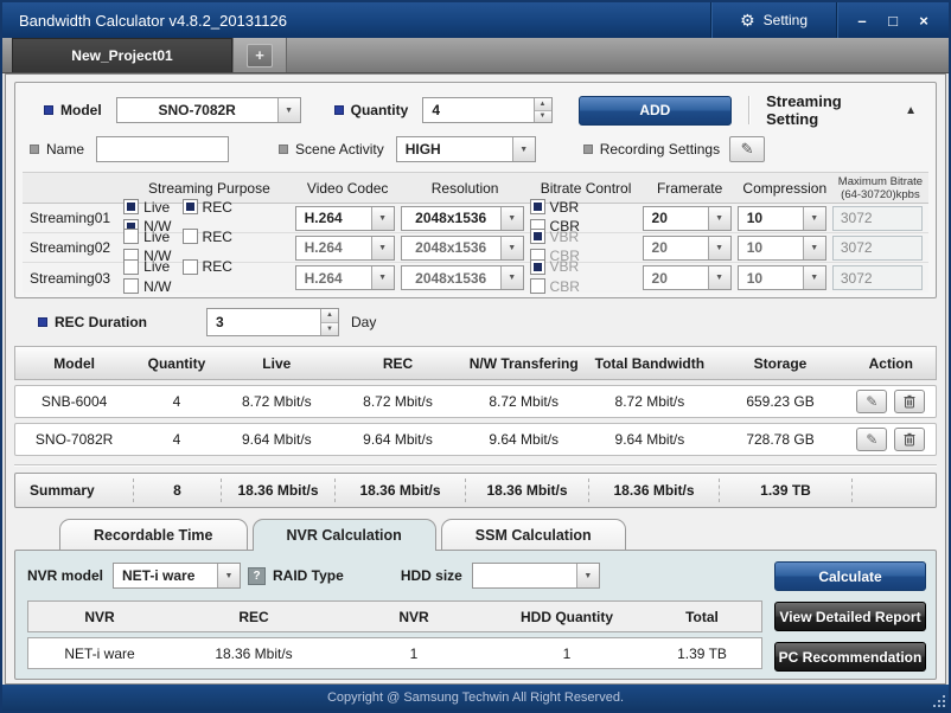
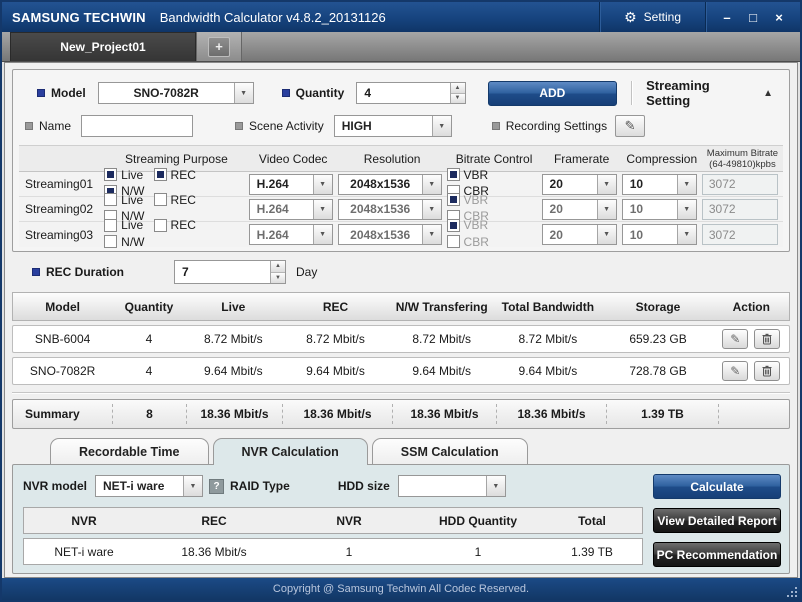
+ SAMSUNG TECHWIN
  Bandwidth Calculator v4.8.2_20131126
  ⚙
  Setting
  –
  □
  ×
  New_Project01
  +
  Model
  SNO-7082R
  Quantity
  4
  ADD
  Streaming Setting
  ▲
  Name
  Scene Activity
  HIGH
  Recording Settings
  ✎
  Streaming Purpose
  Video Codec
  Resolution
  Bitrate Control
  Framerate
  Compression
  Maximum Bitrate
- (64-30720)kpbs
+ (64-49810)kpbs
  Streaming01
  Live
  REC
  N/W
  H.264
  2048x1536
  VBR
  CBR
  20
  10
  3072
  Streaming02
  Live
  REC
  N/W
  H.264
  2048x1536
  VBR
  CBR
  20
  10
  3072
  Streaming03
  Live
  REC
  N/W
  H.264
  2048x1536
  VBR
  CBR
  20
  10
  3072
  REC Duration
- 3
+ 7
  Day
  Model
  Quantity
  Live
  REC
  N/W Transfering
  Total Bandwidth
  Storage
  Action
  SNB-6004
  4
  8.72 Mbit/s
  8.72 Mbit/s
  8.72 Mbit/s
  8.72 Mbit/s
  659.23 GB
  ✎
  SNO-7082R
  4
  9.64 Mbit/s
  9.64 Mbit/s
  9.64 Mbit/s
  9.64 Mbit/s
  728.78 GB
  ✎
  Summary
  8
  18.36 Mbit/s
  18.36 Mbit/s
  18.36 Mbit/s
  18.36 Mbit/s
  1.39 TB
  Recordable Time
  NVR Calculation
  SSM Calculation
  NVR model
  NET-i ware
  ?
  RAID Type
  HDD size
  NVR
  REC
  NVR
  HDD Quantity
  Total
  NET-i ware
  18.36 Mbit/s
  1
  1
  1.39 TB
  Calculate
  View Detailed Report
  PC Recommendation
- Copyright @ Samsung Techwin All Right Reserved.
+ Copyright @ Samsung Techwin All Codec Reserved.
